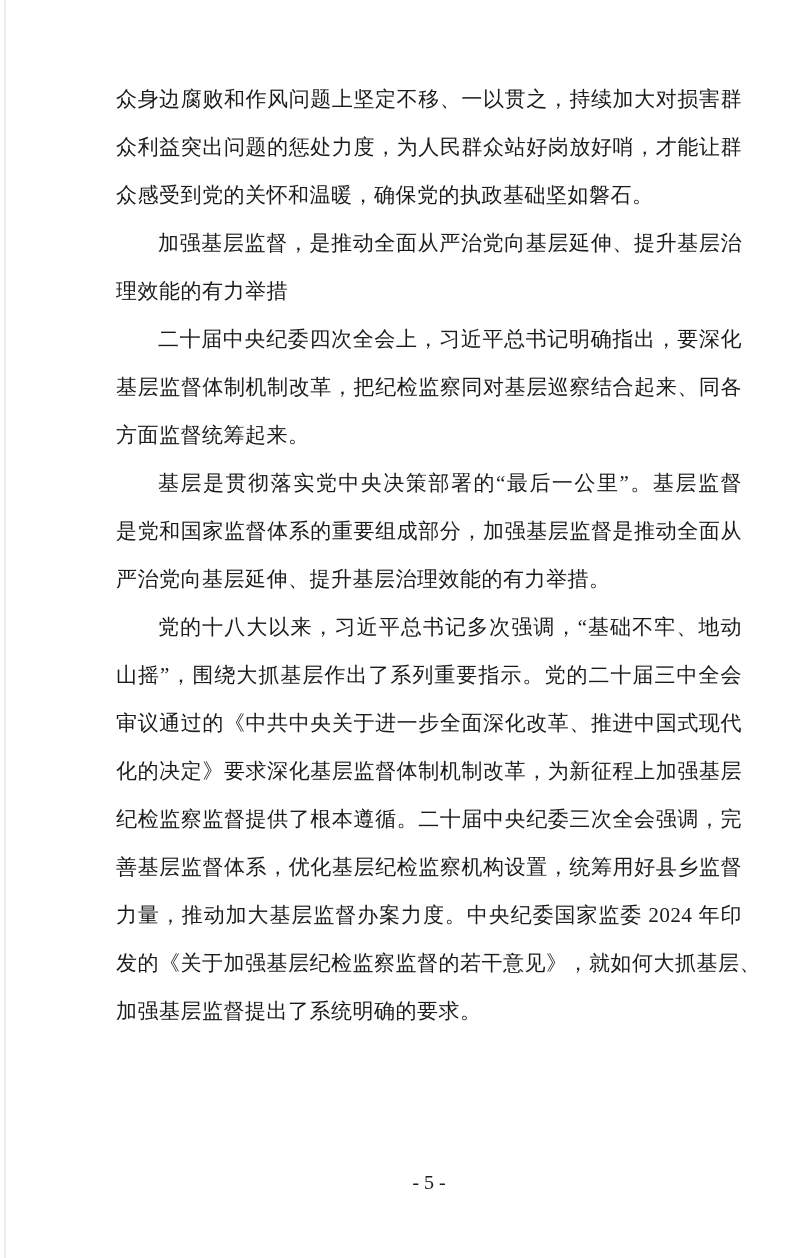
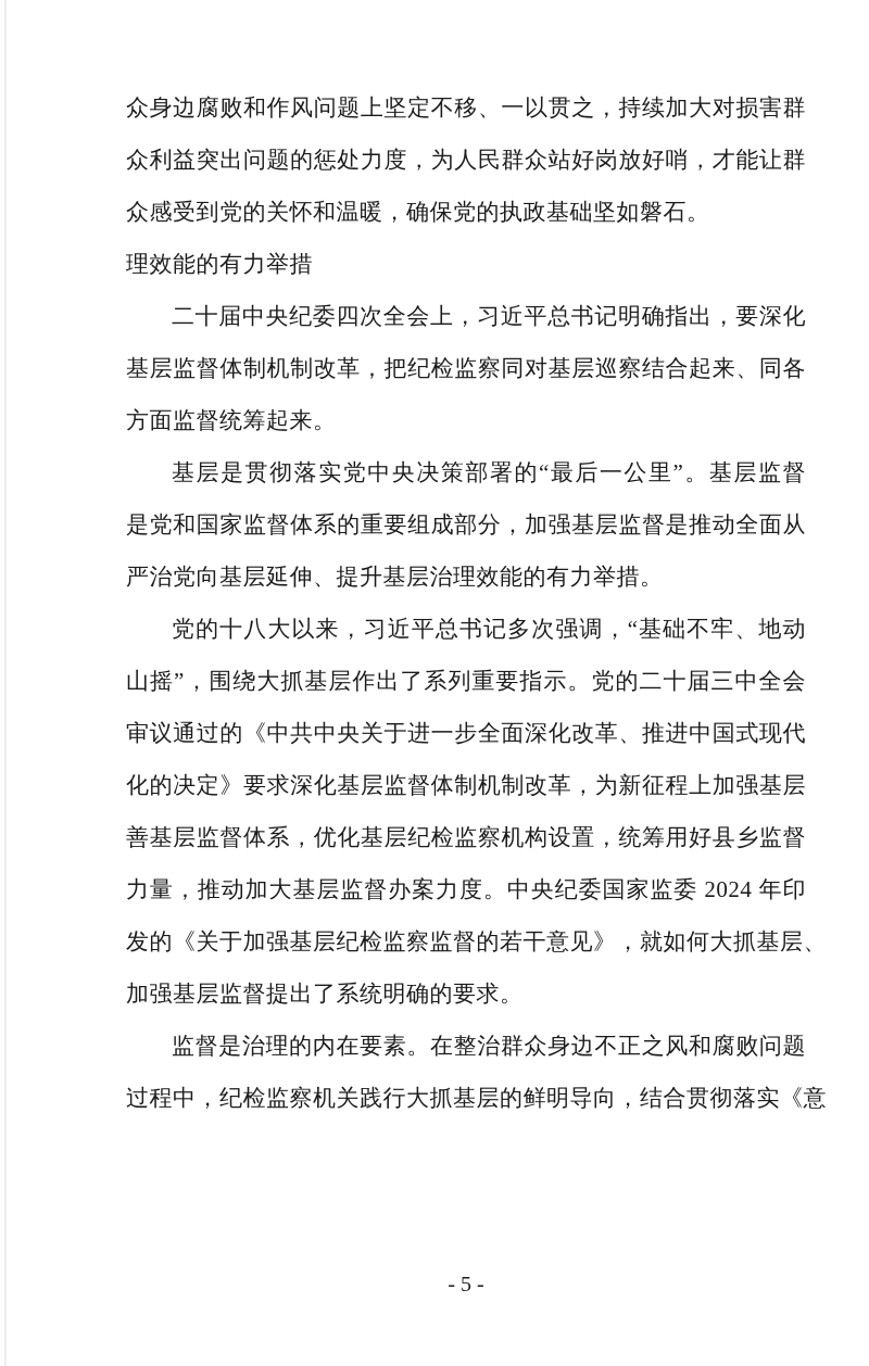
  众身边腐败和作风问题上坚定不移、一以贯之，持续加大对损害群
  众利益突出问题的惩处力度，为人民群众站好岗放好哨，才能让群
  众感受到党的关怀和温暖，确保党的执政基础坚如磐石。
- 加强基层监督，是推动全面从严治党向基层延伸、提升基层治
  理效能的有力举措
  二十届中央纪委四次全会上，习近平总书记明确指出，要深化
  基层监督体制机制改革，把纪检监察同对基层巡察结合起来、同各
  方面监督统筹起来。
  基层是贯彻落实党中央决策部署的“最后一公里”。基层监督
  是党和国家监督体系的重要组成部分，加强基层监督是推动全面从
  严治党向基层延伸、提升基层治理效能的有力举措。
  党的十八大以来，习近平总书记多次强调，“基础不牢、地动
  山摇”，围绕大抓基层作出了系列重要指示。党的二十届三中全会
  审议通过的《中共中央关于进一步全面深化改革、推进中国式现代
  化的决定》要求深化基层监督体制机制改革，为新征程上加强基层
- 纪检监察监督提供了根本遵循。二十届中央纪委三次全会强调，完
  善基层监督体系，优化基层纪检监察机构设置，统筹用好县乡监督
  力量，推动加大基层监督办案力度。中央纪委国家监委 2024 年印
  发的《关于加强基层纪检监察监督的若干意见》，就如何大抓基层、
  加强基层监督提出了系统明确的要求。
+ 监督是治理的内在要素。在整治群众身边不正之风和腐败问题
+ 过程中，纪检监察机关践行大抓基层的鲜明导向，结合贯彻落实《意
  - 5 -
